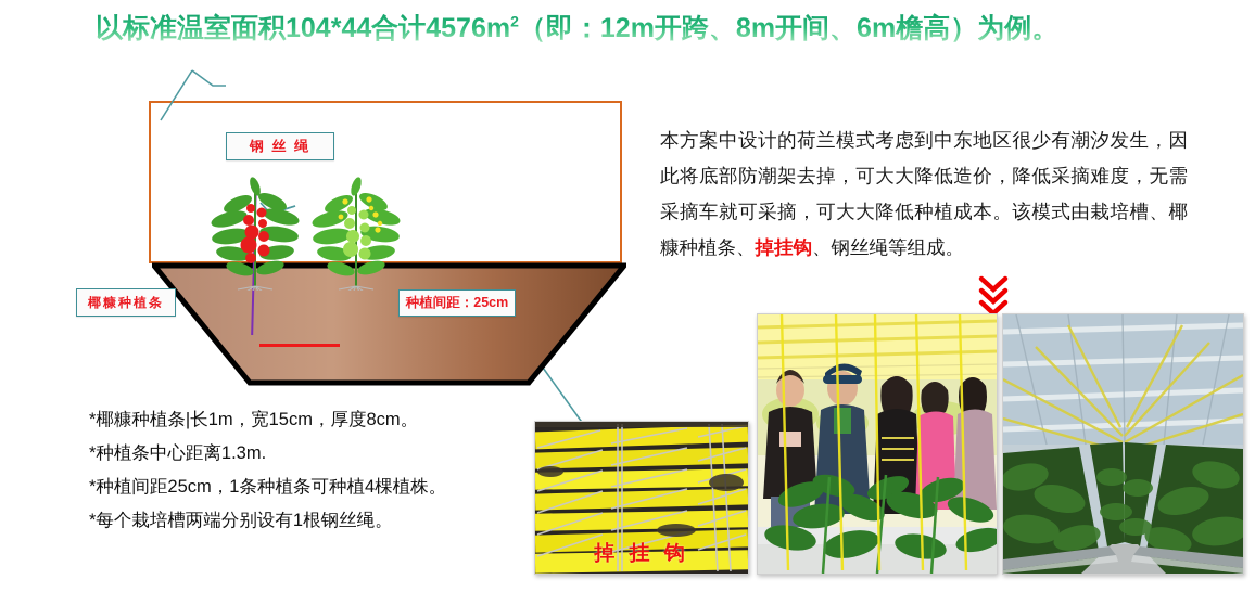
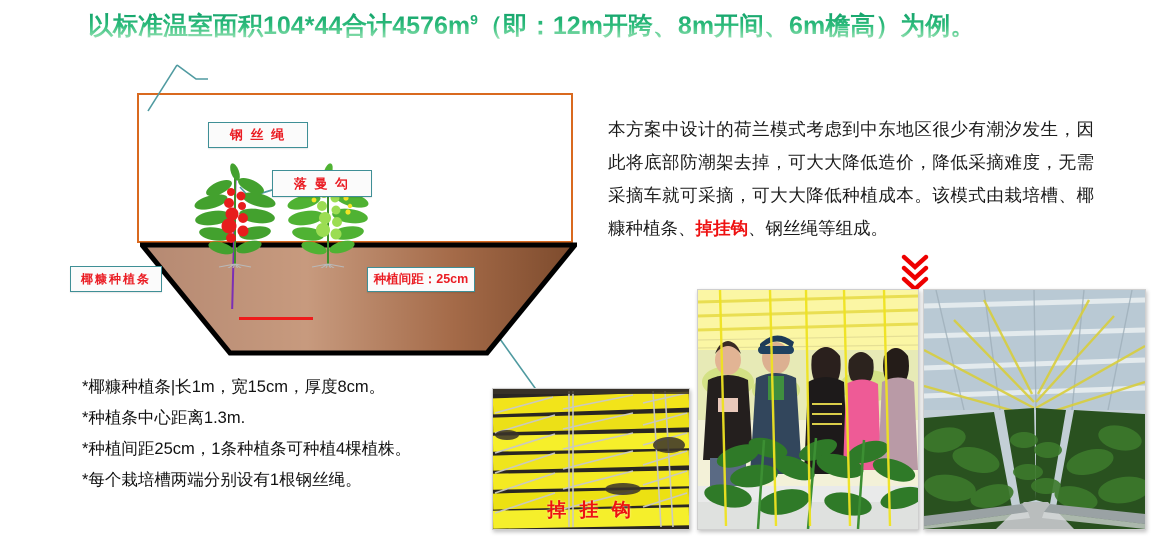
- 以标准温室面积104*44合计4576m2（即：12m开跨、8m开间、6m檐高）为例。
+ 以标准温室面积104*44合计4576m9（即：12m开跨、8m开间、6m檐高）为例。
  钢 丝 绳
+ 落 曼 勾
  椰糠种植条
  种植间距：25cm
  本方案中设计的荷兰模式考虑到中东地区很少有潮汐发生，因此将底部防潮架去掉，可大大降低造价，降低采摘难度，无需采摘车就可采摘，可大大降低种植成本。该模式由栽培槽、椰糠种植条、掉挂钩、钢丝绳等组成。
  *椰糠种植条|长1m，宽15cm，厚度8cm。
  *种植条中心距离1.3m.
  *种植间距25cm，1条种植条可种植4棵植株。
  *每个栽培槽两端分别设有1根钢丝绳。
  掉 挂 钩
